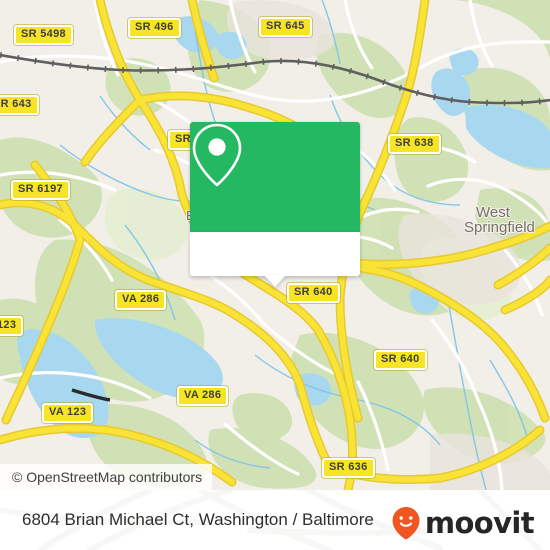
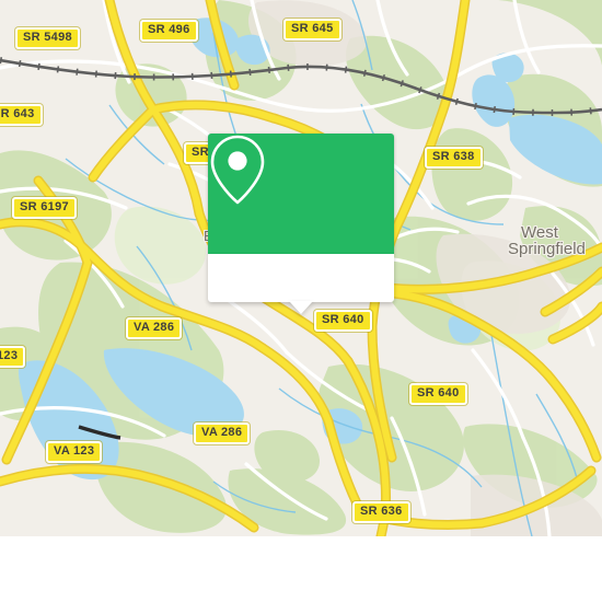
  SR 5498
  SR 496
  SR 645
  R 643
  SR 6197
  SR 638
  VA 286
  VA 286
  SR 640
  SR 640
  VA 123
  123
  SR 636
  West
  Springfield
- © OpenStreetMap contributors
- 6804 Brian Michael Ct, Washington / Baltimore
- moovit
